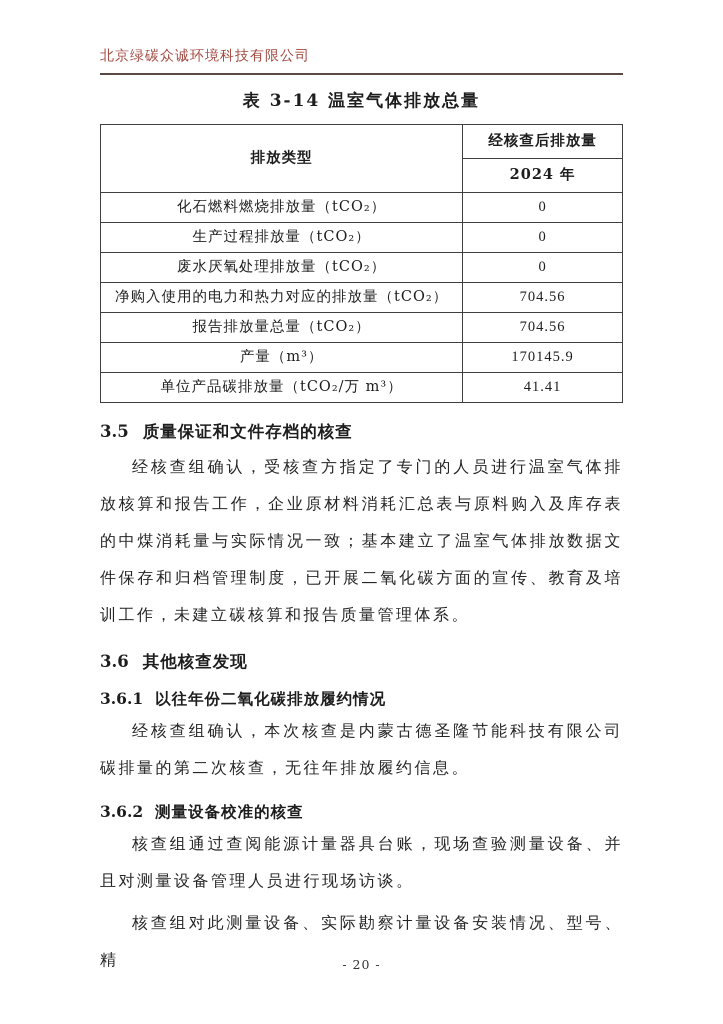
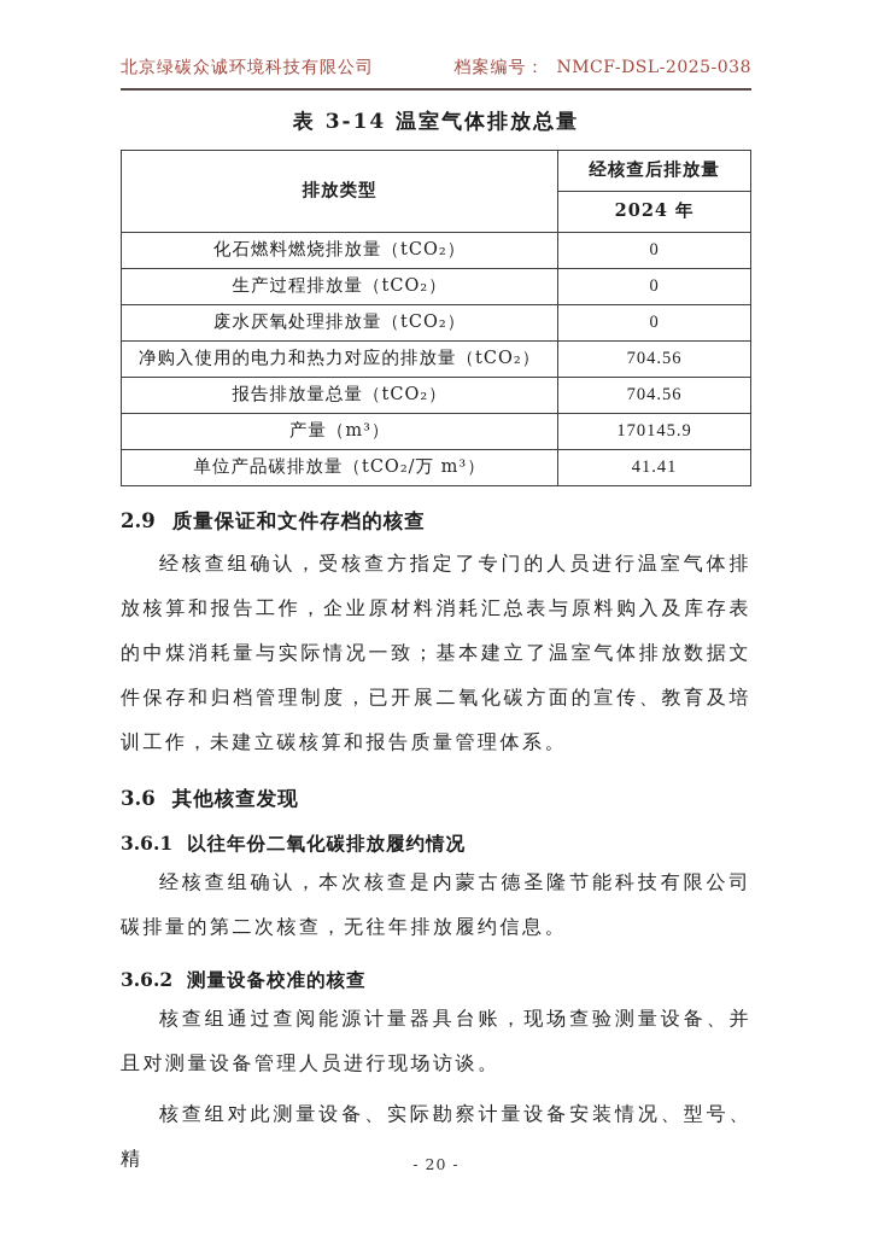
  北京绿碳众诚环境科技有限公司
+ 档案编号：
+ NMCF-DSL-2025-038
  表 3-14 温室气体排放总量
  排放类型	经核查后排放量
  2024 年
  化石燃料燃烧排放量（tCO₂）	0
  生产过程排放量（tCO₂）	0
  废水厌氧处理排放量（tCO₂）	0
  净购入使用的电力和热力对应的排放量（tCO₂）	704.56
  报告排放量总量（tCO₂）	704.56
  产量（m³）	170145.9
  单位产品碳排放量（tCO₂/万 m³）	41.41
- 3.5 质量保证和文件存档的核查
+ 2.9 质量保证和文件存档的核查
  经核查组确认，受核查方指定了专门的人员进行温室气体排放核算和报告工作，企业原材料消耗汇总表与原料购入及库存表的中煤消耗量与实际情况一致；基本建立了温室气体排放数据文件保存和归档管理制度，已开展二氧化碳方面的宣传、教育及培训工作，未建立碳核算和报告质量管理体系。
  3.6 其他核查发现
  3.6.1 以往年份二氧化碳排放履约情况
  经核查组确认，本次核查是内蒙古德圣隆节能科技有限公司碳排量的第二次核查，无往年排放履约信息。
  3.6.2 测量设备校准的核查
  核查组通过查阅能源计量器具台账，现场查验测量设备、并且对测量设备管理人员进行现场访谈。
  核查组对此测量设备、实际勘察计量设备安装情况、型号、精
  - 20 -
